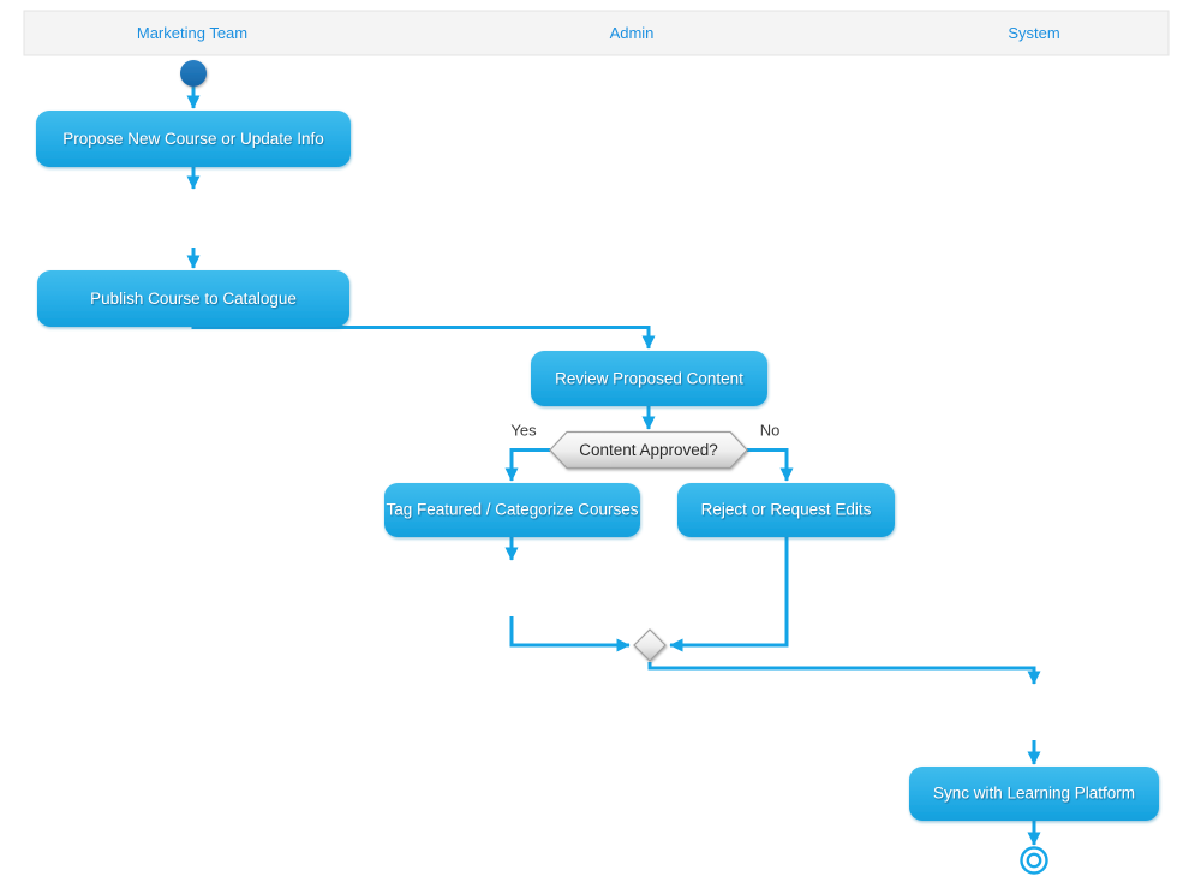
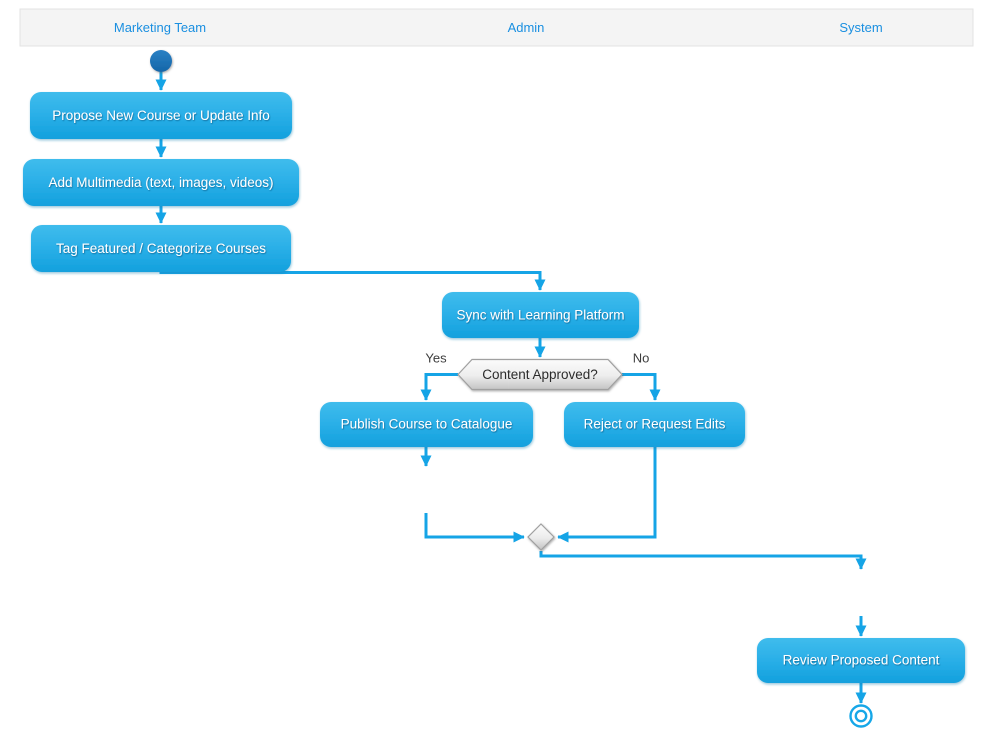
  Marketing Team
  Admin
  System
  Propose New Course or Update Info
+ Add Multimedia (text, images, videos)
- Publish Course to Catalogue
+ Tag Featured / Categorize Courses
- Review Proposed Content
+ Sync with Learning Platform
  Content Approved?
  Yes
  No
- Tag Featured / Categorize Courses
+ Publish Course to Catalogue
  Reject or Request Edits
- Sync with Learning Platform
+ Review Proposed Content
